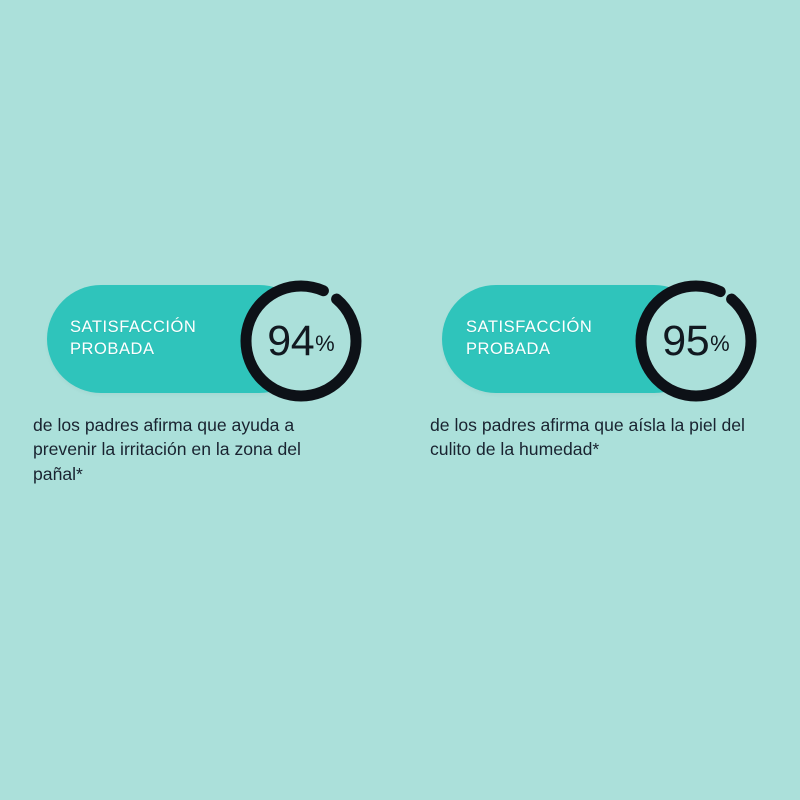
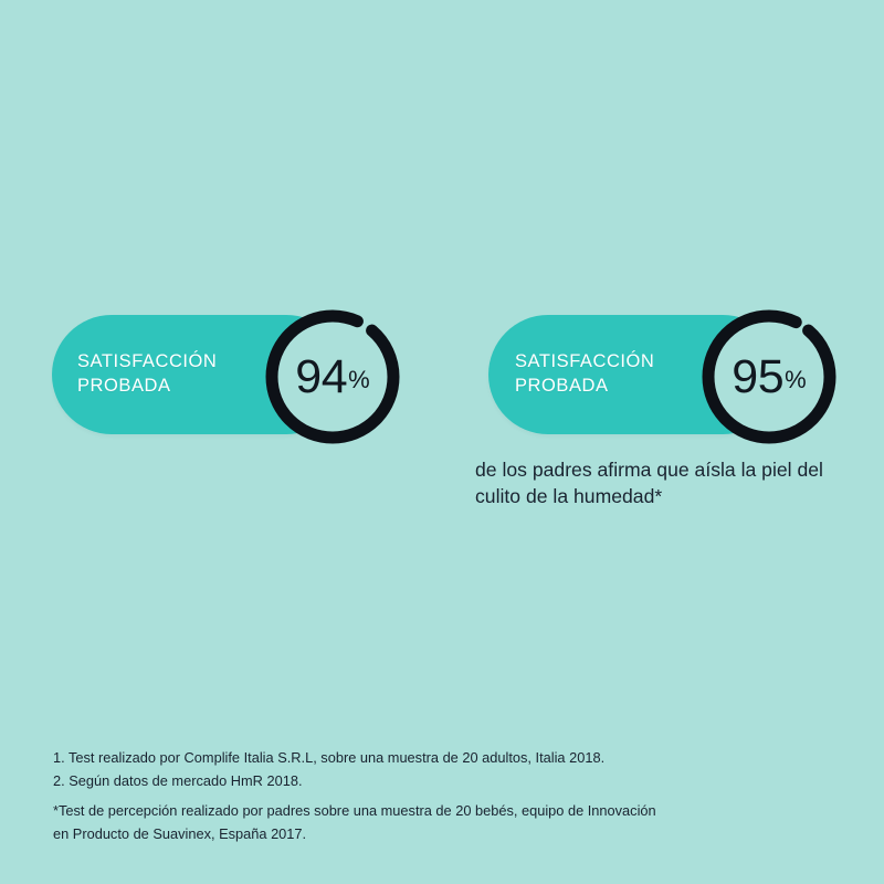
  SATISFACCIÓN
  PROBADA
  94
  %
- de los padres afirma que ayuda a
- prevenir la irritación en la zona del
- pañal*
  SATISFACCIÓN
  PROBADA
  95
  %
  de los padres afirma que aísla la piel del
  culito de la humedad*
+ 1. Test realizado por Complife Italia S.R.L, sobre una muestra de 20 adultos, Italia 2018.
+ 2. Según datos de mercado HmR 2018.
+ *Test de percepción realizado por padres sobre una muestra de 20 bebés, equipo de Innovación
+ en Producto de Suavinex, España 2017.
